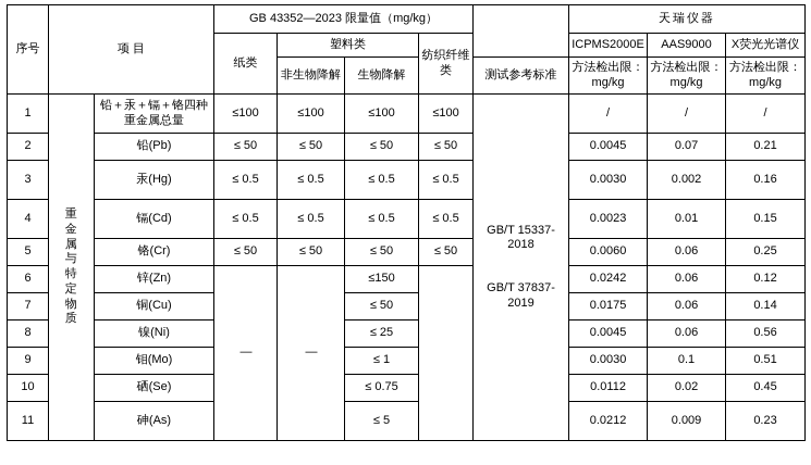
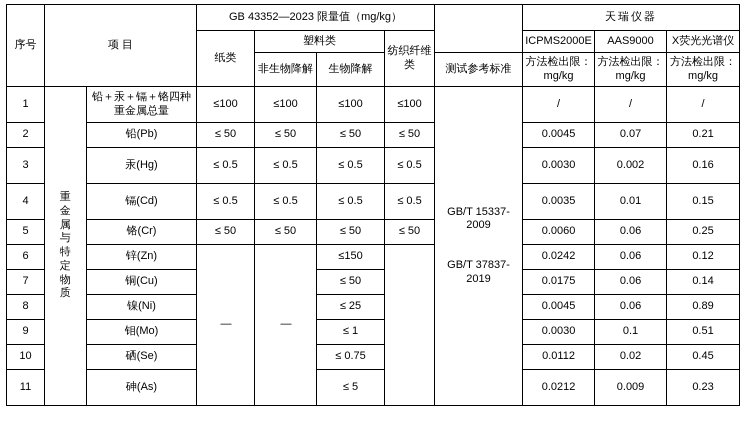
  序号	项 目	GB 43352—2023 限量值（mg/kg）		天瑞仪器
  纸类	塑料类	纺织纤维类	ICPMS2000E	AAS9000	X荧光光谱仪
  非生物降解	生物降解	测试参考标准	方法检出限：mg/kg	方法检出限：mg/kg	方法检出限：mg/kg
- 1	重金属与特定物质	铅＋汞＋镉＋铬四种重金属总量	≤100	≤100	≤100	≤100	GB/T 15337-2018 GB/T 37837-2019	/	/	/
+ 1	重金属与特定物质	铅＋汞＋镉＋铬四种重金属总量	≤100	≤100	≤100	≤100	GB/T 15337-2009 GB/T 37837-2019	/	/	/
  2	铅(Pb)	≤ 50	≤ 50	≤ 50	≤ 50	0.0045	0.07	0.21
  3	汞(Hg)	≤ 0.5	≤ 0.5	≤ 0.5	≤ 0.5	0.0030	0.002	0.16
- 4	镉(Cd)	≤ 0.5	≤ 0.5	≤ 0.5	≤ 0.5	0.0023	0.01	0.15
+ 4	镉(Cd)	≤ 0.5	≤ 0.5	≤ 0.5	≤ 0.5	0.0035	0.01	0.15
  5	铬(Cr)	≤ 50	≤ 50	≤ 50	≤ 50	0.0060	0.06	0.25
  6	锌(Zn)	—	—	≤150		0.0242	0.06	0.12
  7	铜(Cu)	≤ 50	0.0175	0.06	0.14
- 8	镍(Ni)	≤ 25	0.0045	0.06	0.56
+ 8	镍(Ni)	≤ 25	0.0045	0.06	0.89
  9	钼(Mo)	≤ 1	0.0030	0.1	0.51
  10	硒(Se)	≤ 0.75	0.0112	0.02	0.45
  11	砷(As)	≤ 5	0.0212	0.009	0.23
